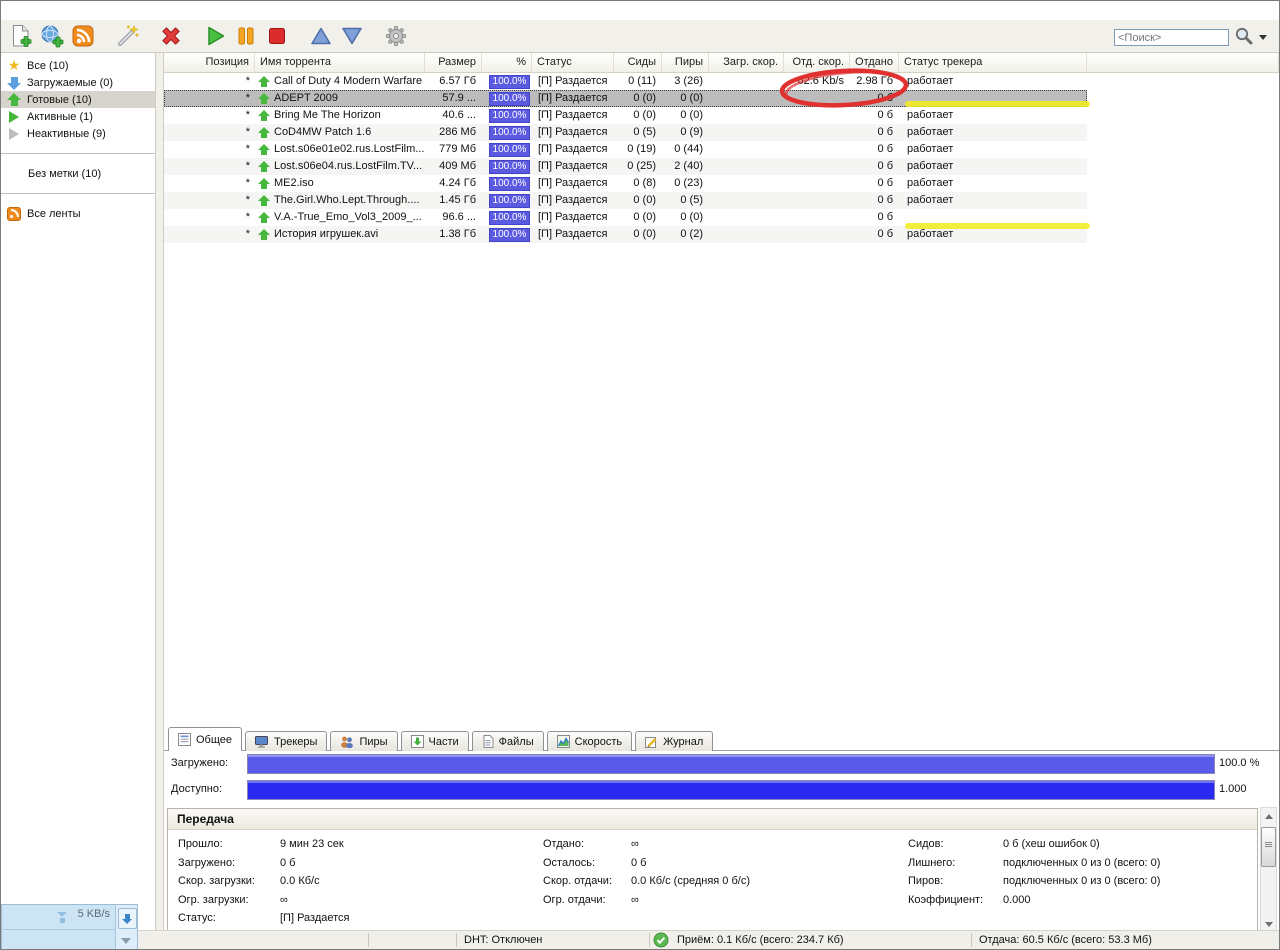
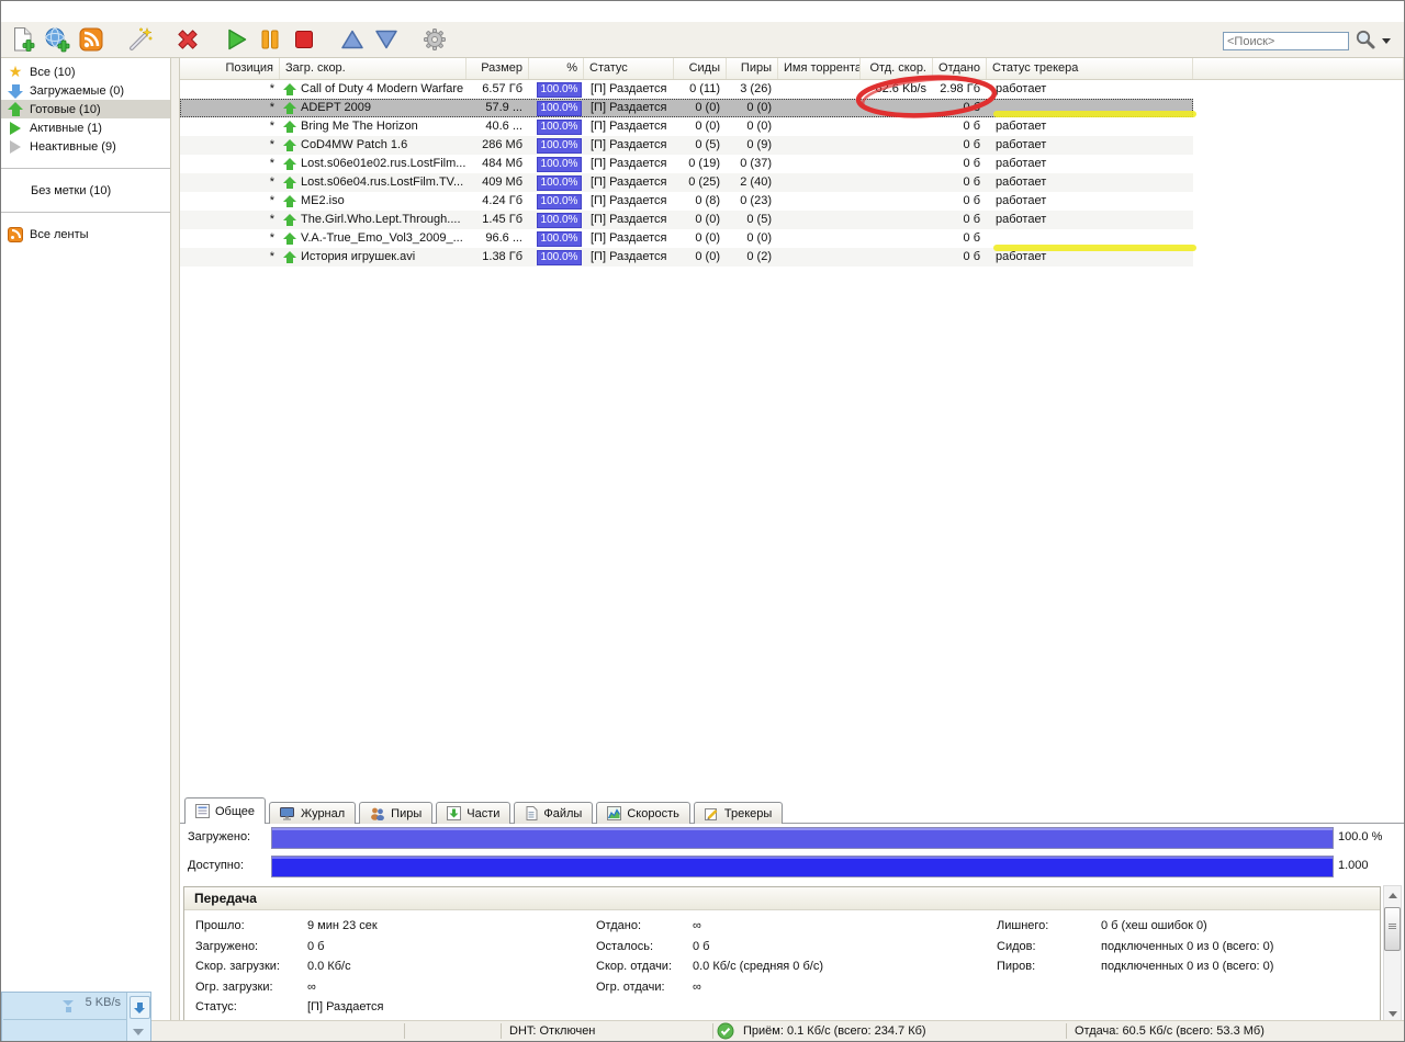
  <Поиск>
  ★
  Все (10)
  Загружаемые (0)
  Готовые (10)
  Активные (1)
  Неактивные (9)
  Без метки (10)
  Все ленты
  Позиция
- Имя торрента
+ Загр. скор.
  Размер
  %
  Статус
  Сиды
  Пиры
- Загр. скор.
+ Имя торрента
  Отд. скор.
  Отдано
  Статус трекера
  *
  Call of Duty 4 Modern Warfare
  6.57 Гб
  100.0%
  [П] Раздается
  0 (11)
  3 (26)
  62.6 Kb/s
  2.98 Гб
  работает
  *
  ADEPT 2009
  57.9 ...
  100.0%
  [П] Раздается
  0 (0)
  0 (0)
  *
  Bring Me The Horizon
  40.6 ...
  100.0%
  [П] Раздается
  0 (0)
  0 (0)
  0 б
  работает
  *
  CoD4MW Patch 1.6
  286 Мб
  100.0%
  [П] Раздается
  0 (5)
  0 (9)
  0 б
  работает
  *
  Lost.s06e01e02.rus.LostFilm...
- 779 Мб
+ 484 Мб
  100.0%
  [П] Раздается
  0 (19)
- 0 (44)
+ 0 (37)
  0 б
  работает
  *
  Lost.s06e04.rus.LostFilm.TV...
  409 Мб
  100.0%
  [П] Раздается
  0 (25)
  2 (40)
  0 б
  работает
  *
  ME2.iso
  4.24 Гб
  100.0%
  [П] Раздается
  0 (8)
  0 (23)
  0 б
  работает
  *
  The.Girl.Who.Lept.Through....
  1.45 Гб
  100.0%
  [П] Раздается
  0 (0)
  0 (5)
  0 б
  работает
  *
  V.A.-True_Emo_Vol3_2009_...
  96.6 ...
  100.0%
  [П] Раздается
  0 (0)
  0 (0)
  0 б
  *
  История игрушек.avi
  1.38 Гб
  100.0%
  [П] Раздается
  0 (0)
  0 (2)
  0 б
  работает
  Общее
- Трекеры
+ Журнал
  Пиры
  Части
  Файлы
  Скорость
- Журнал
+ Трекеры
  Загружено:
  100.0 %
  Доступно:
  1.000
  Передача
  Прошло:
  9 мин 23 сек
  Загружено:
  0 б
  Скор. загрузки:
  0.0 Кб/с
  Огр. загрузки:
  ∞
  Статус:
  [П] Раздается
  Отдано:
  ∞
  Осталось:
  0 б
  Скор. отдачи:
  0.0 Кб/с (средняя 0 б/с)
  Огр. отдачи:
  ∞
- Сидов:
+ Лишнего:
  0 б (хеш ошибок 0)
- Лишнего:
+ Сидов:
  подключенных 0 из 0 (всего: 0)
  Пиров:
  подключенных 0 из 0 (всего: 0)
- Коэффициент:
- 0.000
  5 KB/s
  DHT: Отключен
  Приём: 0.1 Кб/с (всего: 234.7 Кб)
  Отдача: 60.5 Кб/с (всего: 53.3 Мб)
